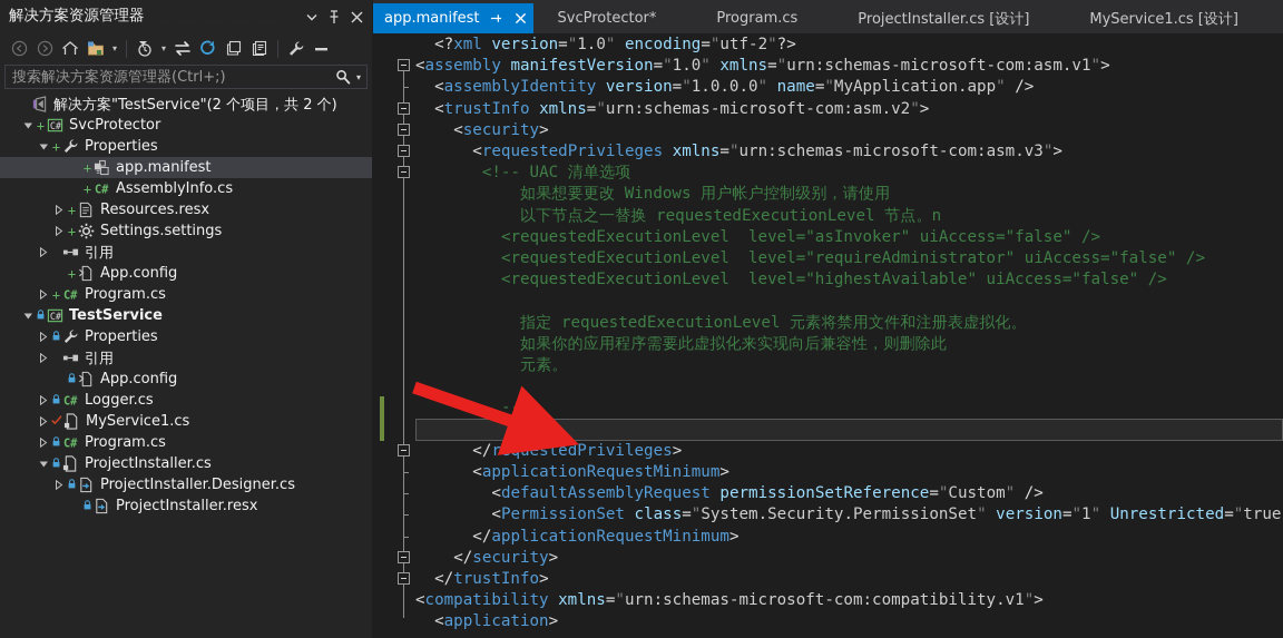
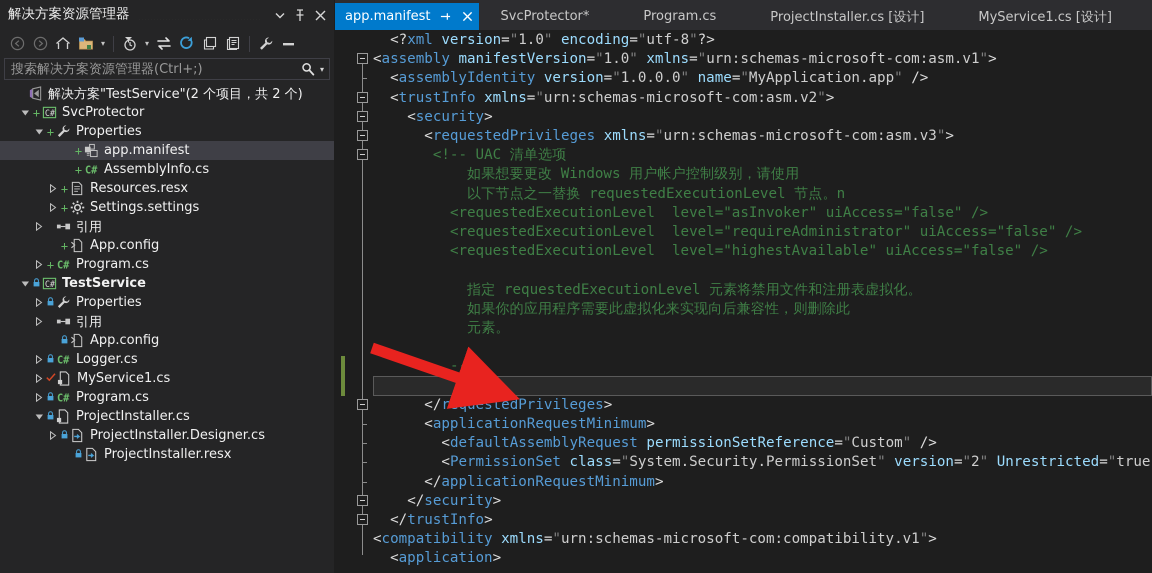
  解决方案资源管理器
  ▾
  ▾
  搜索解决方案资源管理器(Ctrl+;)
  ▾
  解决方案"TestService"(2 个项目，共 2 个)
  +
  C#
  SvcProtector
  +
  Properties
  +
  app.manifest
  +
  C#
  AssemblyInfo.cs
  +
  Resources.resx
  +
  Settings.settings
  引用
  +
  App.config
  +
  C#
  Program.cs
  C#
  TestService
  Properties
  引用
  App.config
  C#
  Logger.cs
  MyService1.cs
  C#
  Program.cs
  ProjectInstaller.cs
  ProjectInstaller.Designer.cs
  ProjectInstaller.resx
  app.manifest
  SvcProtector*
  Program.cs
  ProjectInstaller.cs [设计]
  MyService1.cs [设计]
- <?xml version="1.0" encoding="utf-2"?>
+ <?xml version="1.0" encoding="utf-8"?>
  <assembly manifestVersion="1.0" xmlns="urn:schemas-microsoft-com:asm.v1">
  <assemblyIdentity version="1.0.0.0" name="MyApplication.app" />
  <trustInfo xmlns="urn:schemas-microsoft-com:asm.v2">
  <security>
  <requestedPrivileges xmlns="urn:schemas-microsoft-com:asm.v3">
  <!-- UAC 清单选项
  如果想要更改 Windows 用户帐户控制级别，请使用
  以下节点之一替换 requestedExecutionLevel 节点。n
  <requestedExecutionLevel level="asInvoker" uiAccess="false" />
  <requestedExecutionLevel level="requireAdministrator" uiAccess="false" />
  <requestedExecutionLevel level="highestAvailable" uiAccess="false" />
  指定 requestedExecutionLevel 元素将禁用文件和注册表虚拟化。
  如果你的应用程序需要此虚拟化来实现向后兼容性，则删除此
  元素。
  -->
  </requestedPrivileges>
  <applicationRequestMinimum>
  <defaultAssemblyRequest permissionSetReference="Custom" />
- <PermissionSet class="System.Security.PermissionSet" version="1" Unrestricted="true
+ <PermissionSet class="System.Security.PermissionSet" version="2" Unrestricted="true
  </applicationRequestMinimum>
  </security>
  </trustInfo>
  <compatibility xmlns="urn:schemas-microsoft-com:compatibility.v1">
  <application>
